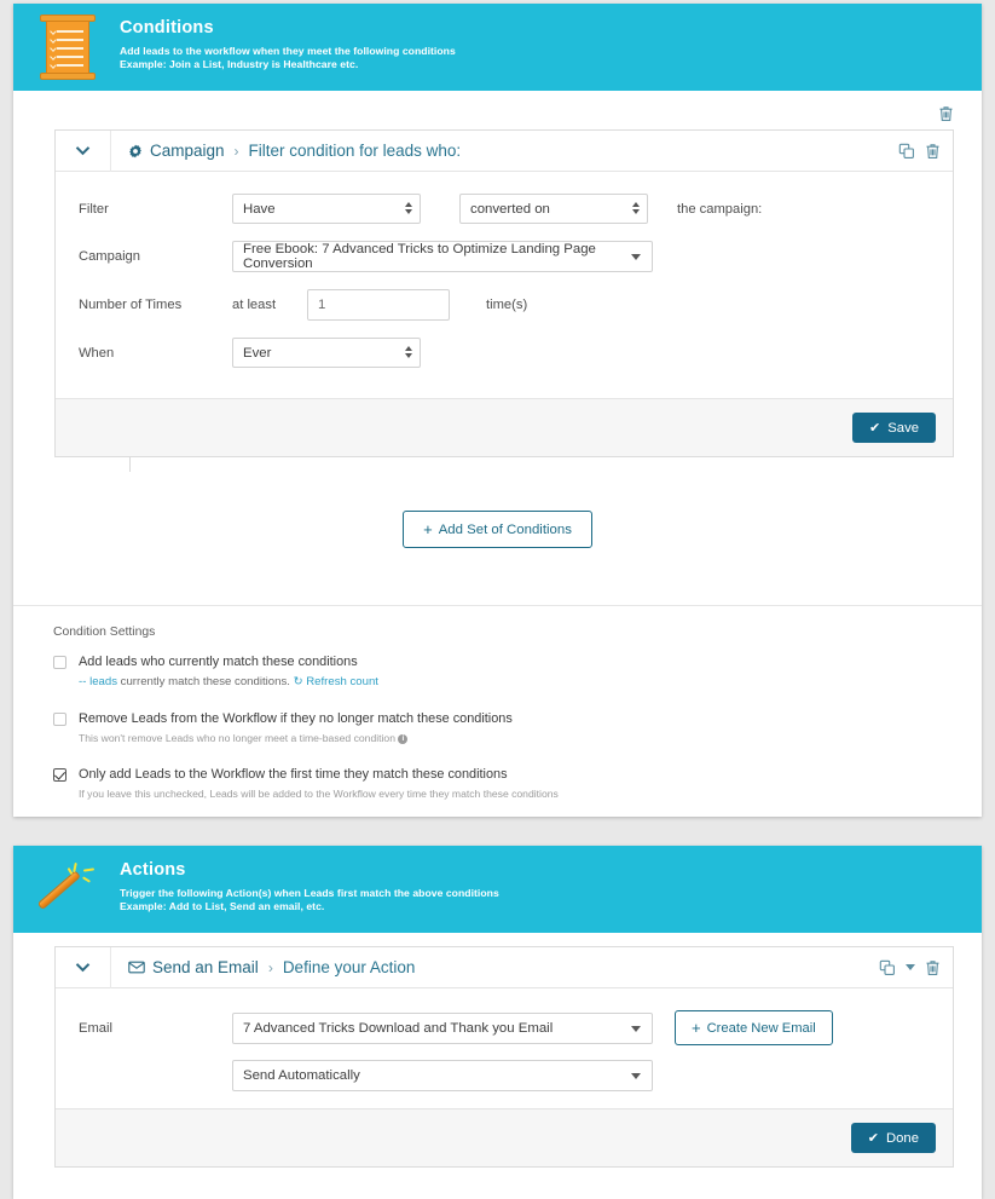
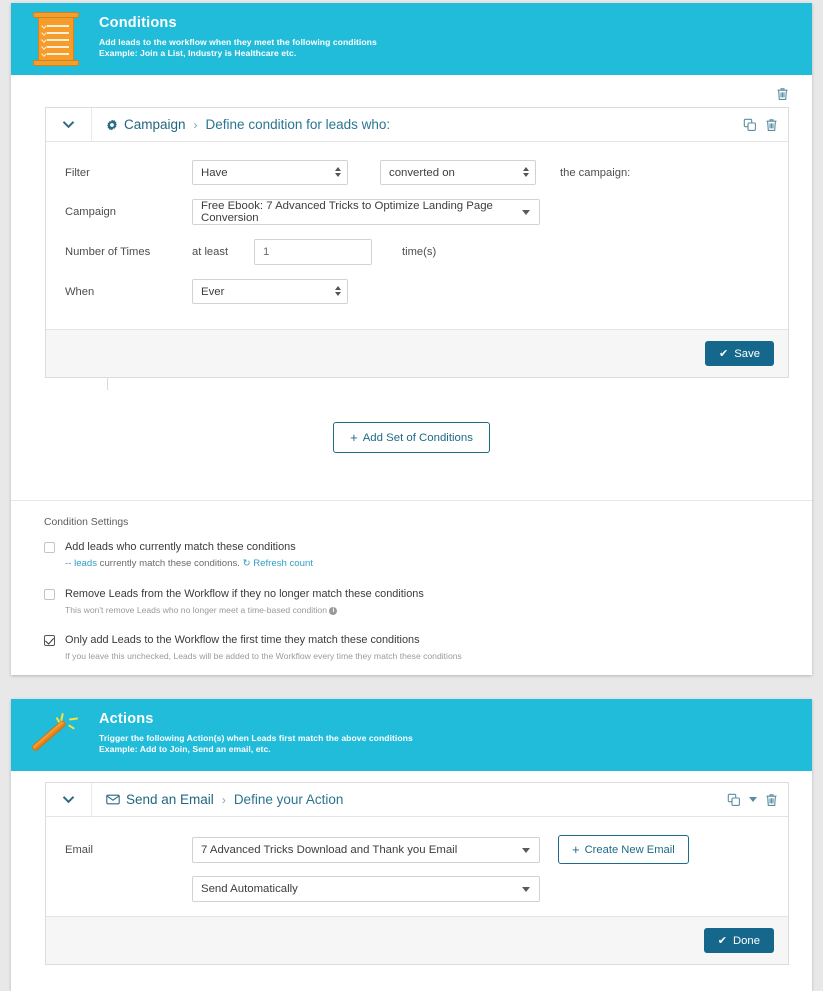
  Conditions
  Add leads to the workflow when they meet the following conditions
  Example: Join a List, Industry is Healthcare etc.
  Campaign
  ›
- Filter condition for leads who:
+ Define condition for leads who:
  Filter
  Have
  converted on
  the campaign:
  Campaign
  Free Ebook: 7 Advanced Tricks to Optimize Landing Page Conversion
  Number of Times
  at least
  1
  time(s)
  When
  Ever
  ✔
  Save
  +
  Add Set of Conditions
  Condition Settings
  Add leads who currently match these conditions
  -- leads currently match these conditions. ↻ Refresh count
  Remove Leads from the Workflow if they no longer match these conditions
  This won't remove Leads who no longer meet a time-based condition
  Only add Leads to the Workflow the first time they match these conditions
  If you leave this unchecked, Leads will be added to the Workflow every time they match these conditions
  Actions
  Trigger the following Action(s) when Leads first match the above conditions
- Example: Add to List, Send an email, etc.
+ Example: Add to Join, Send an email, etc.
  Send an Email
  ›
  Define your Action
  Email
  7 Advanced Tricks Download and Thank you Email
  +
  Create New Email
  Send Automatically
  ✔
  Done
